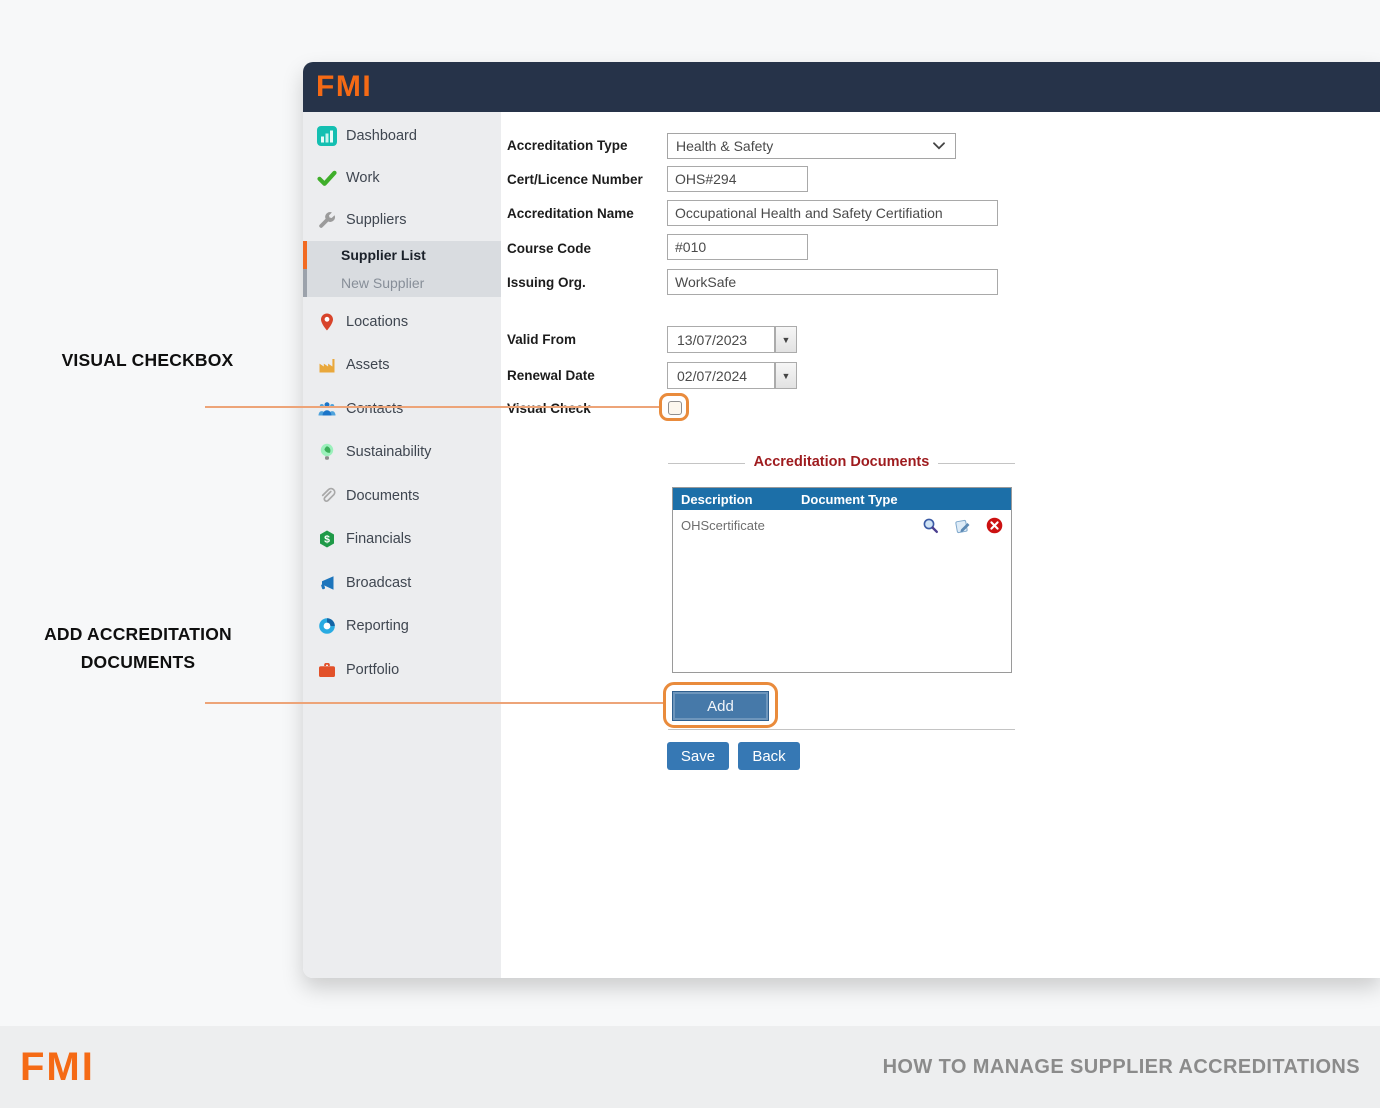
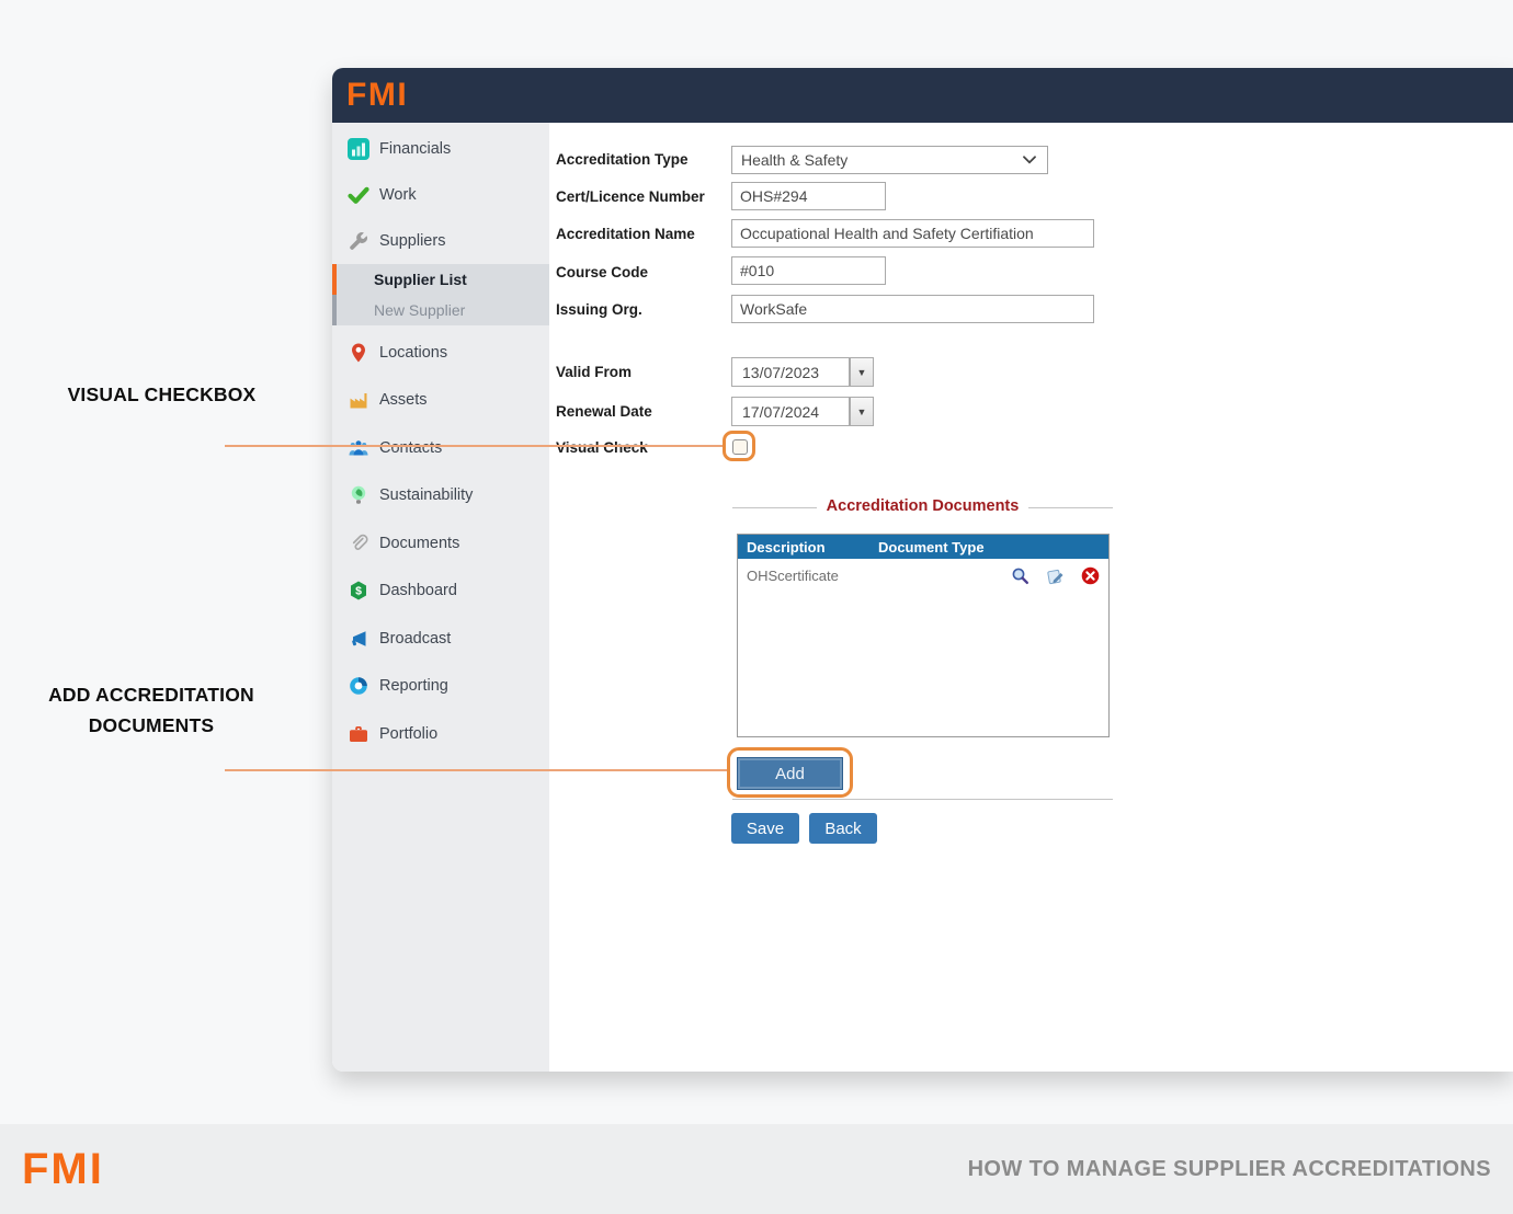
  FMI
- Dashboard
+ Financials
  Work
  Suppliers
  Supplier List
  New Supplier
  Locations
  Assets
  Contacts
  Sustainability
  Documents
  $
- Financials
+ Dashboard
  Broadcast
  Reporting
  Portfolio
  Accreditation Type
  Health & Safety
  Cert/Licence Number
  OHS#294
  Accreditation Name
  Occupational Health and Safety Certifiation
  Course Code
  #010
  Issuing Org.
  WorkSafe
  Valid From
  13/07/2023
  ▼
  Renewal Date
- 02/07/2024
+ 17/07/2024
  ▼
  Visual Check
  Accreditation Documents
  Description
  Document Type
  OHScertificate
  Add
  Save
  Back
  VISUAL CHECKBOX
  ADD ACCREDITATION DOCUMENTS
  FMI
  HOW TO MANAGE SUPPLIER ACCREDITATIONS
